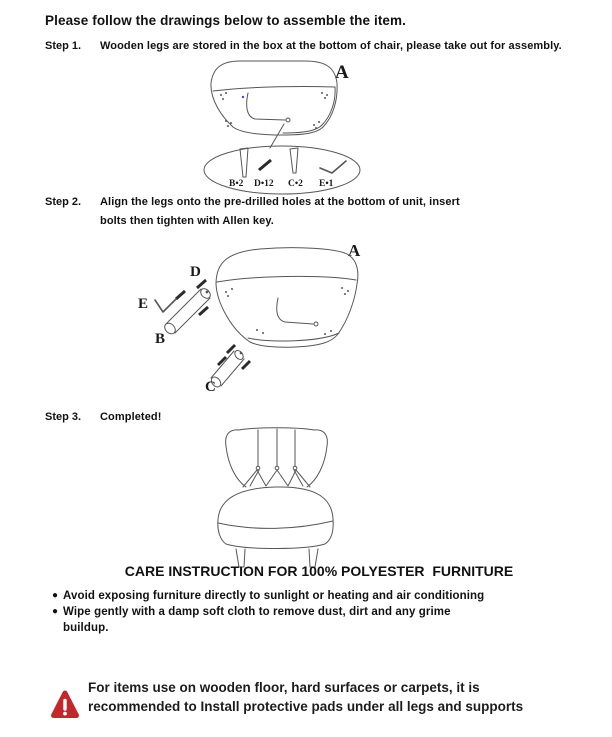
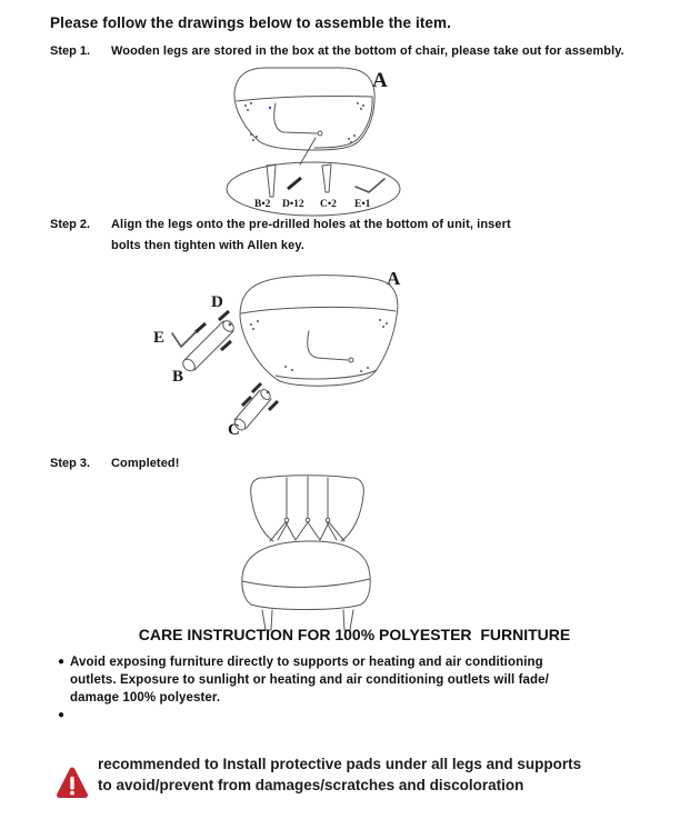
  Please follow the drawings below to assemble the item.
  Step 1.
  Wooden legs are stored in the box at the bottom of chair, please take out for assembly.
  A
  B•2
  D•12
  C•2
  E•1
  Step 2.
  Align the legs onto the pre-drilled holes at the bottom of unit, insert
  bolts then tighten with Allen key.
  A
  D
  E
  B
  C
  Step 3.
  Completed!
  CARE INSTRUCTION FOR 100% POLYESTER FURNITURE
  ●
- Avoid exposing furniture directly to sunlight or heating and air conditioning
+ Avoid exposing furniture directly to supports or heating and air conditioning
+ outlets. Exposure to sunlight or heating and air conditioning outlets will fade/
+ damage 100% polyester.
  ●
- Wipe gently with a damp soft cloth to remove dust, dirt and any grime
- buildup.
- For items use on wooden floor, hard surfaces or carpets, it is
  recommended to Install protective pads under all legs and supports
+ to avoid/prevent from damages/scratches and discoloration
